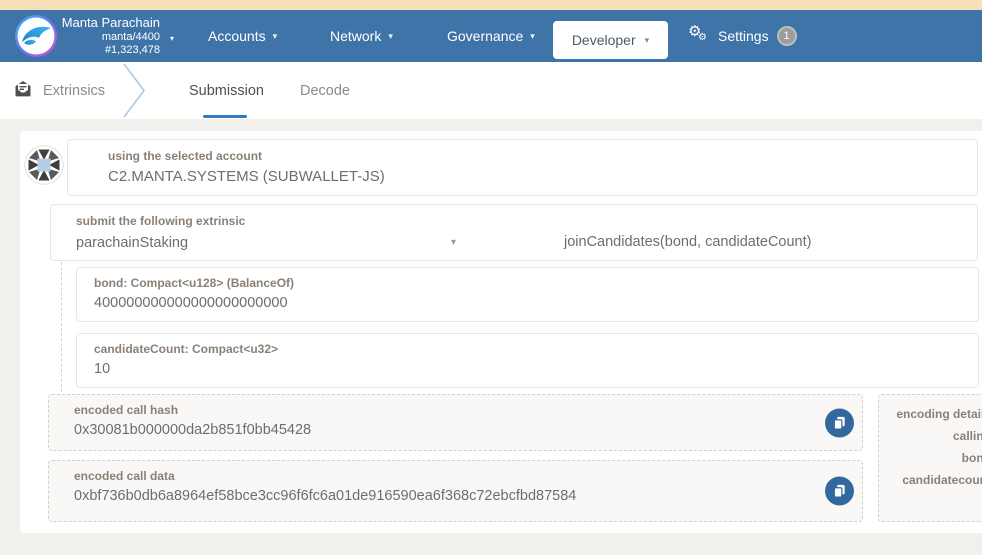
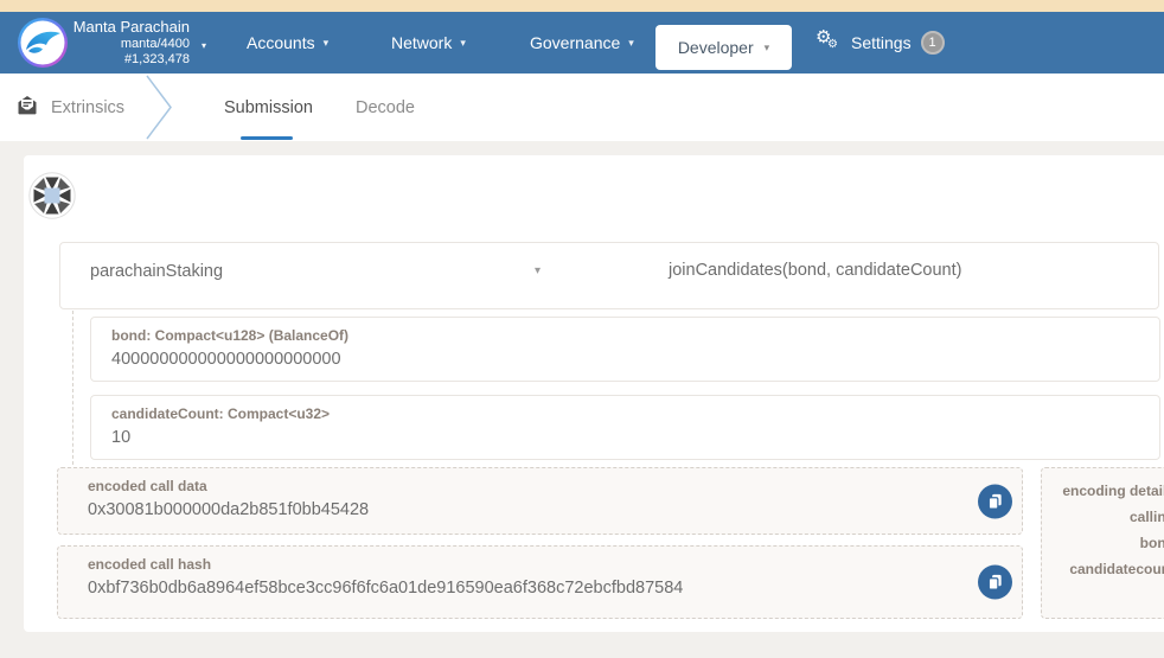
  Manta Parachain
  manta/4400
  ▾
  #1,323,478
  Accounts
  ▾
  Network
  ▾
  Governance
  ▾
  Developer
  ▾
  ⚙
  ⚙
  Settings
  1
  Extrinsics
  Submission
  Decode
- using the selected account
- C2.MANTA.SYSTEMS (SUBWALLET-JS)
- submit the following extrinsic
  parachainStaking
  ▾
  joinCandidates(bond, candidateCount)
  bond: Compact<u128> (BalanceOf)
  400000000000000000000000
  candidateCount: Compact<u32>
  10
- encoded call hash
+ encoded call data
  0x30081b000000da2b851f0bb45428
- encoded call data
+ encoded call hash
  0xbf736b0db6a8964ef58bce3cc96f6fc6a01de916590ea6f368c72ebcfbd87584
  encoding detai
  callin
  bon
  candidatecou
